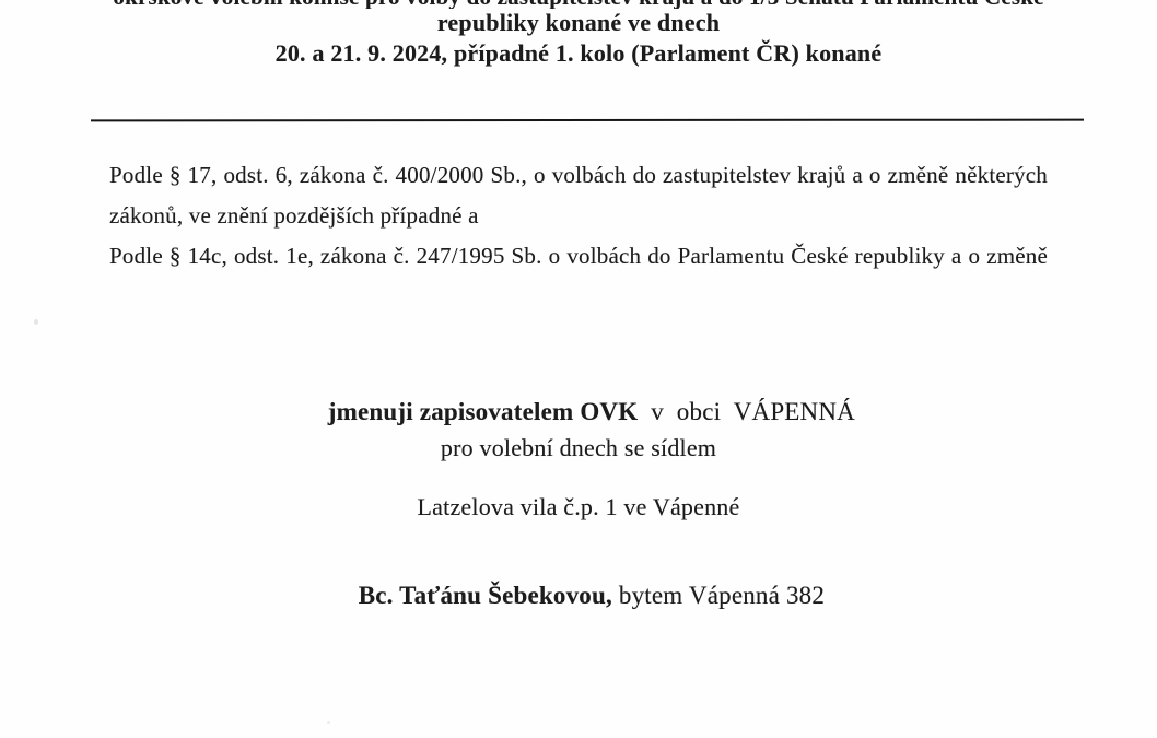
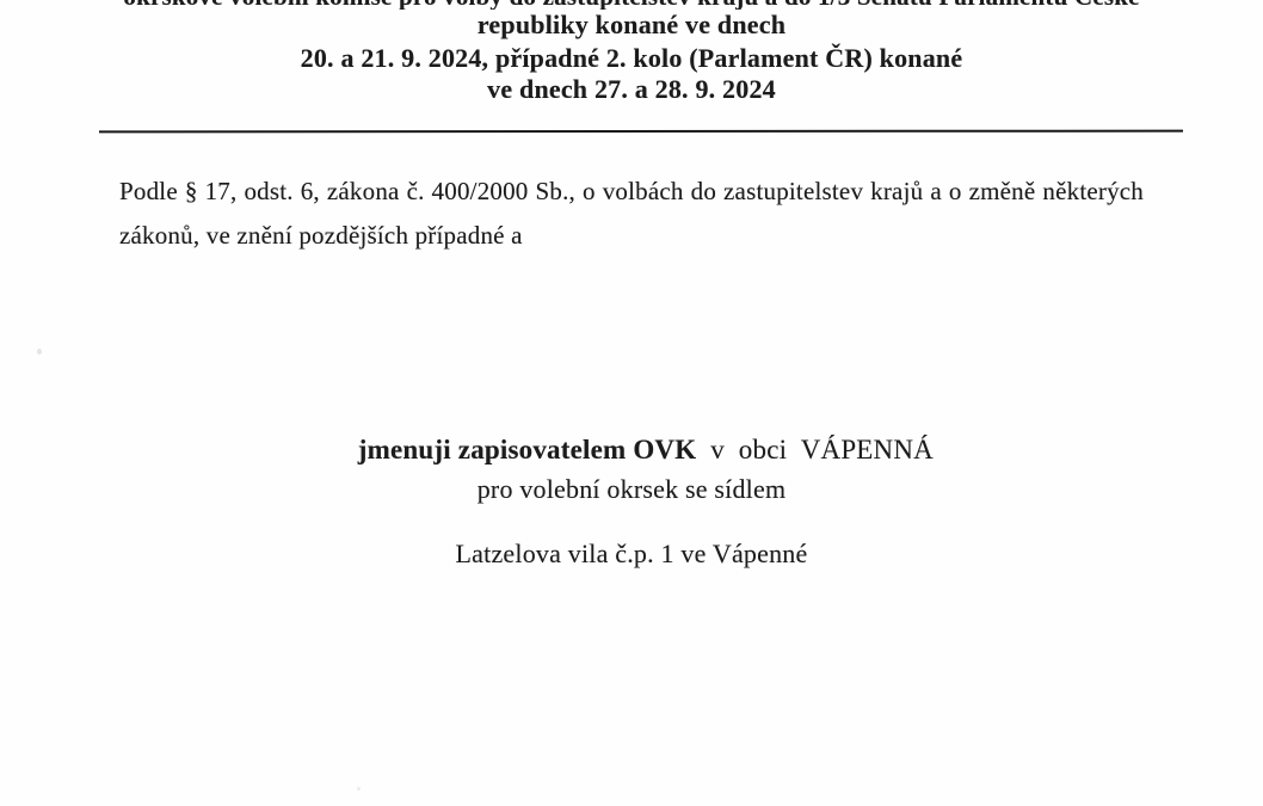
  republiky konané ve dnech
- 20. a 21. 9. 2024, případné 1. kolo (Parlament ČR) konané
+ 20. a 21. 9. 2024, případné 2. kolo (Parlament ČR) konané
+ ve dnech 27. a 28. 9. 2024
  Podle § 17, odst. 6, zákona č. 400/2000 Sb., o volbách do zastupitelstev krajů a o změně některých
  zákonů, ve znění pozdějších případné a
- Podle § 14c, odst. 1e, zákona č. 247/1995 Sb. o volbách do Parlamentu České republiky a o změně
  jmenuji zapisovatelem OVK v obci VÁPENNÁ
- pro volební dnech se sídlem
+ pro volební okrsek se sídlem
  Latzelova vila č.p. 1 ve Vápenné
- Bc. Taťánu Šebekovou, bytem Vápenná 382
